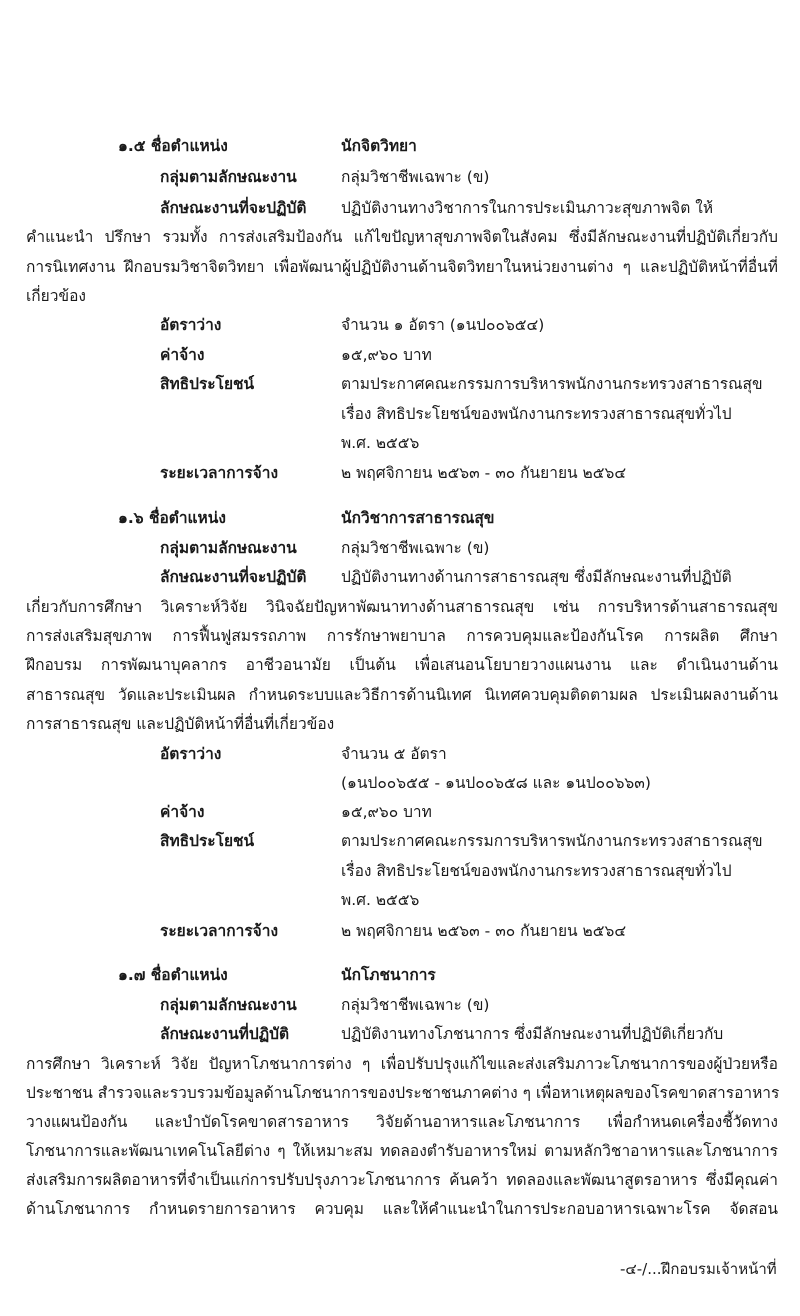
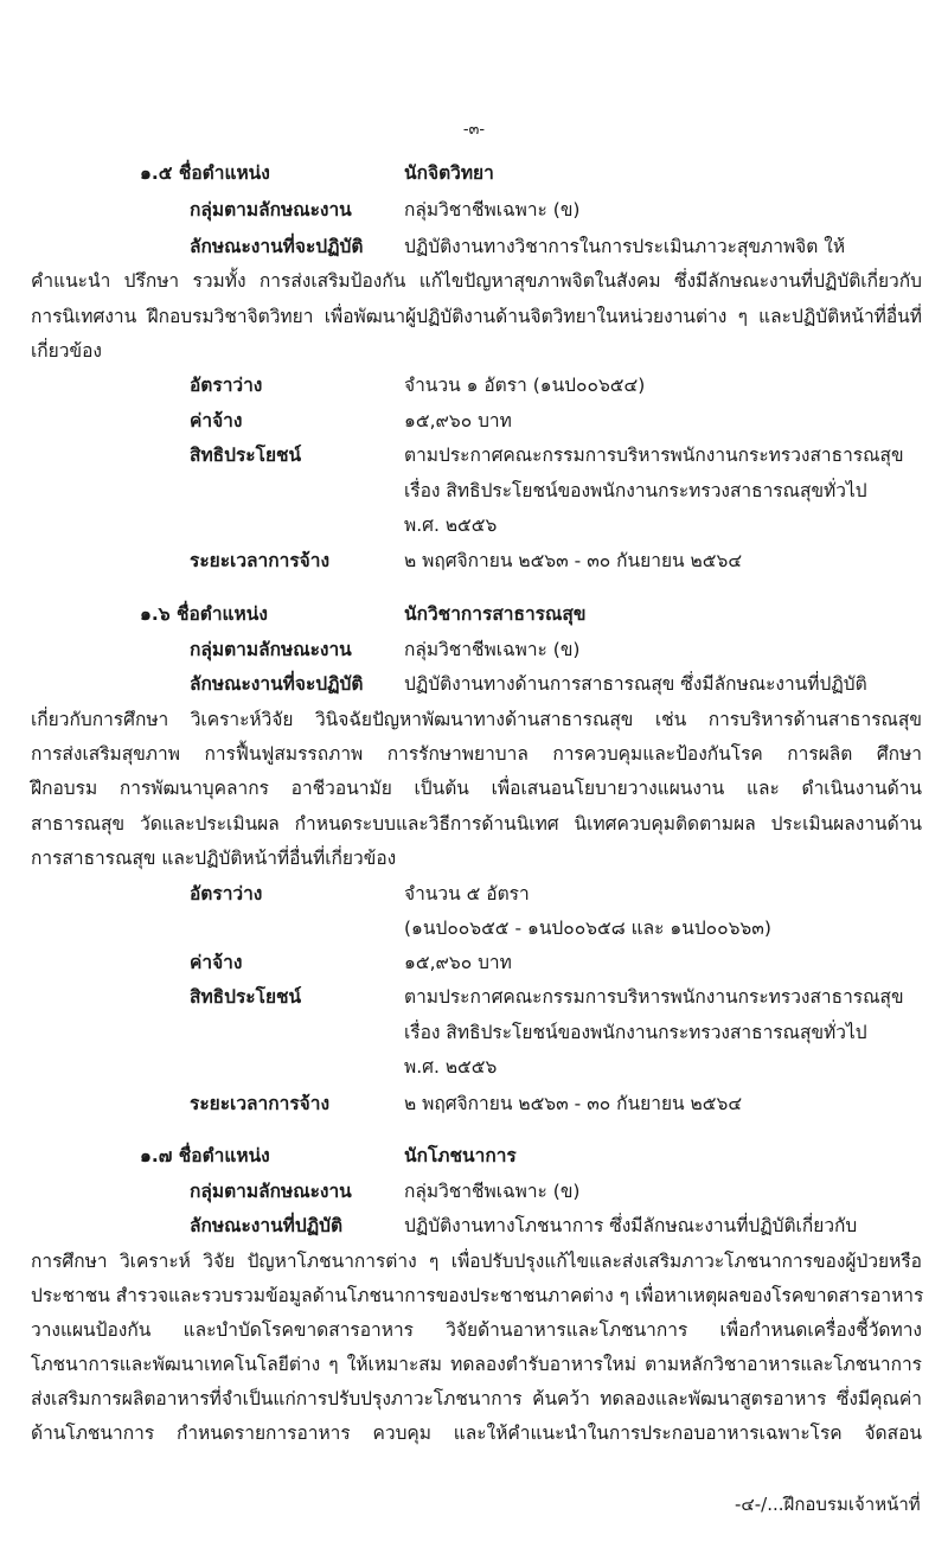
+ -๓-
  ๑.๕ ชื่อตำแหน่ง
  นักจิตวิทยา
  กลุ่มตามลักษณะงาน
  กลุ่มวิชาชีพเฉพาะ (ข)
  ลักษณะงานที่จะปฏิบัติ
  ปฏิบัติงานทางวิชาการในการประเมินภาวะสุขภาพจิต ให้
  คำแนะนำ ปรึกษา รวมทั้ง การส่งเสริมป้องกัน แก้ไขปัญหาสุขภาพจิตในสังคม ซึ่งมีลักษณะงานที่ปฏิบัติเกี่ยวกับ
  การนิเทศงาน ฝึกอบรมวิชาจิตวิทยา เพื่อพัฒนาผู้ปฏิบัติงานด้านจิตวิทยาในหน่วยงานต่าง ๆ และปฏิบัติหน้าที่อื่นที่
  เกี่ยวข้อง
  อัตราว่าง
  จำนวน ๑ อัตรา (๑นป๐๐๖๕๔)
  ค่าจ้าง
  ๑๕,๙๖๐ บาท
  สิทธิประโยชน์
  ตามประกาศคณะกรรมการบริหารพนักงานกระทรวงสาธารณสุข
  เรื่อง สิทธิประโยชน์ของพนักงานกระทรวงสาธารณสุขทั่วไป
  พ.ศ. ๒๕๕๖
  ระยะเวลาการจ้าง
  ๒ พฤศจิกายน ๒๕๖๓ - ๓๐ กันยายน ๒๕๖๔
  ๑.๖ ชื่อตำแหน่ง
  นักวิชาการสาธารณสุข
  กลุ่มตามลักษณะงาน
  กลุ่มวิชาชีพเฉพาะ (ข)
  ลักษณะงานที่จะปฏิบัติ
  ปฏิบัติงานทางด้านการสาธารณสุข ซึ่งมีลักษณะงานที่ปฏิบัติ
  เกี่ยวกับการศึกษา วิเคราะห์วิจัย วินิจฉัยปัญหาพัฒนาทางด้านสาธารณสุข เช่น การบริหารด้านสาธารณสุข
  การส่งเสริมสุขภาพ การฟื้นฟูสมรรถภาพ การรักษาพยาบาล การควบคุมและป้องกันโรค การผลิต ศึกษา
  ฝึกอบรม การพัฒนาบุคลากร อาชีวอนามัย เป็นต้น เพื่อเสนอนโยบายวางแผนงาน และ ดำเนินงานด้าน
  สาธารณสุข วัดและประเมินผล กำหนดระบบและวิธีการด้านนิเทศ นิเทศควบคุมติดตามผล ประเมินผลงานด้าน
  การสาธารณสุข และปฏิบัติหน้าที่อื่นที่เกี่ยวข้อง
  อัตราว่าง
  จำนวน ๕ อัตรา
  (๑นป๐๐๖๕๕ - ๑นป๐๐๖๕๘ และ ๑นป๐๐๖๖๓)
  ค่าจ้าง
  ๑๕,๙๖๐ บาท
  สิทธิประโยชน์
  ตามประกาศคณะกรรมการบริหารพนักงานกระทรวงสาธารณสุข
  เรื่อง สิทธิประโยชน์ของพนักงานกระทรวงสาธารณสุขทั่วไป
  พ.ศ. ๒๕๕๖
  ระยะเวลาการจ้าง
  ๒ พฤศจิกายน ๒๕๖๓ - ๓๐ กันยายน ๒๕๖๔
  ๑.๗ ชื่อตำแหน่ง
  นักโภชนาการ
  กลุ่มตามลักษณะงาน
  กลุ่มวิชาชีพเฉพาะ (ข)
  ลักษณะงานที่ปฏิบัติ
  ปฏิบัติงานทางโภชนาการ ซึ่งมีลักษณะงานที่ปฏิบัติเกี่ยวกับ
  การศึกษา วิเคราะห์ วิจัย ปัญหาโภชนาการต่าง ๆ เพื่อปรับปรุงแก้ไขและส่งเสริมภาวะโภชนาการของผู้ป่วยหรือ
  ประชาชน สำรวจและรวบรวมข้อมูลด้านโภชนาการของประชาชนภาคต่าง ๆ เพื่อหาเหตุผลของโรคขาดสารอาหาร
  วางแผนป้องกัน และบำบัดโรคขาดสารอาหาร วิจัยด้านอาหารและโภชนาการ เพื่อกำหนดเครื่องชี้วัดทาง
  โภชนาการและพัฒนาเทคโนโลยีต่าง ๆ ให้เหมาะสม ทดลองตำรับอาหารใหม่ ตามหลักวิชาอาหารและโภชนาการ
  ส่งเสริมการผลิตอาหารที่จำเป็นแก่การปรับปรุงภาวะโภชนาการ ค้นคว้า ทดลองและพัฒนาสูตรอาหาร ซึ่งมีคุณค่า
  ด้านโภชนาการ กำหนดรายการอาหาร ควบคุม และให้คำแนะนำในการประกอบอาหารเฉพาะโรค จัดสอน
  -๔-/...ฝึกอบรมเจ้าหน้าที่
